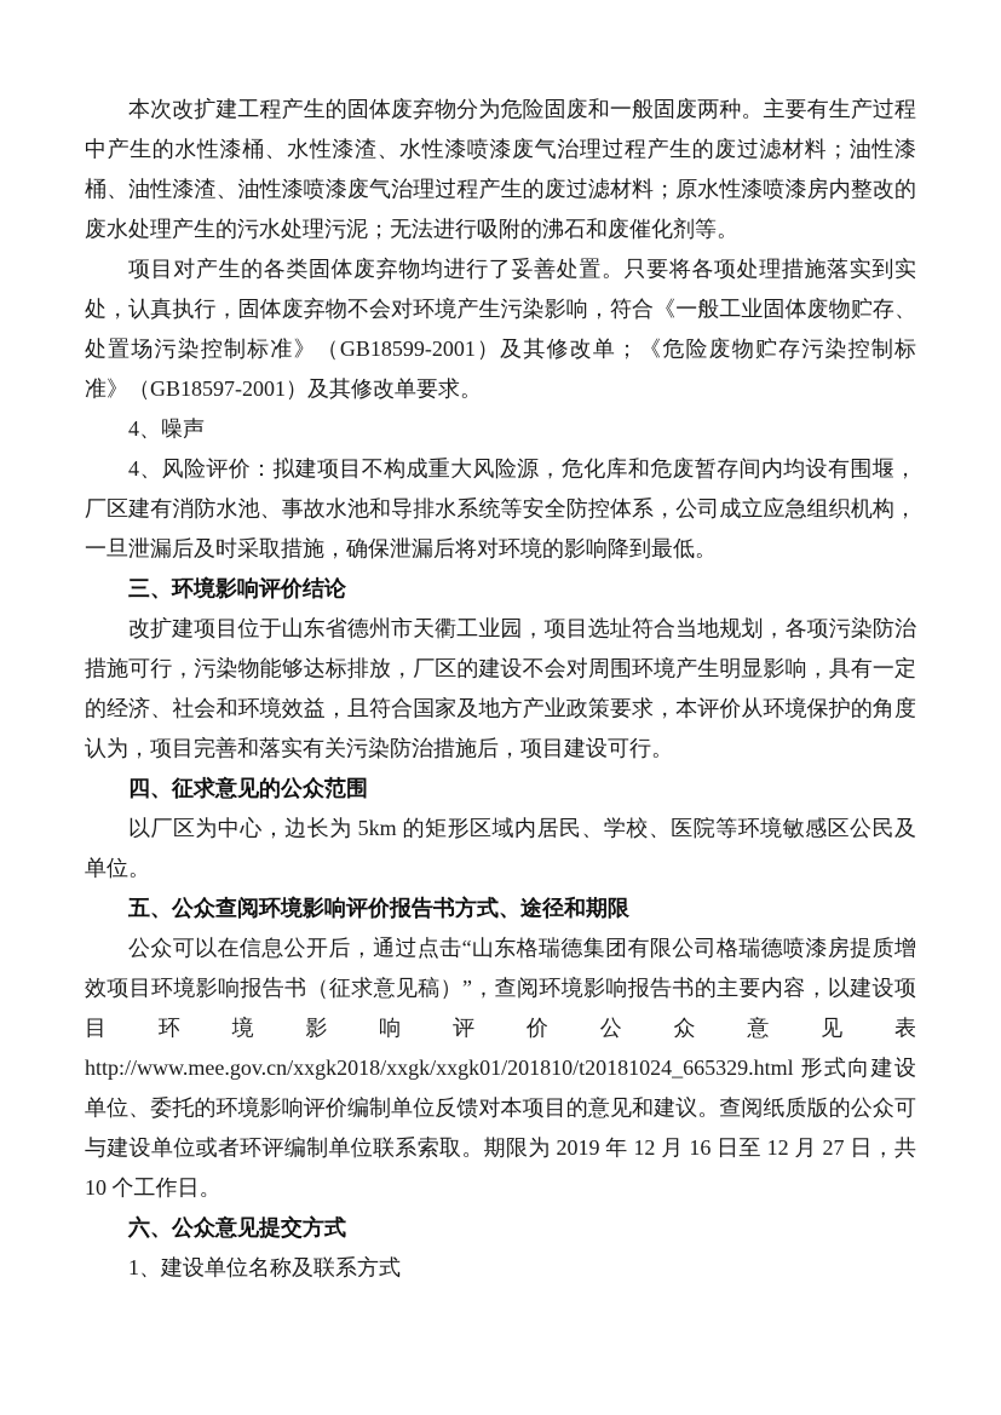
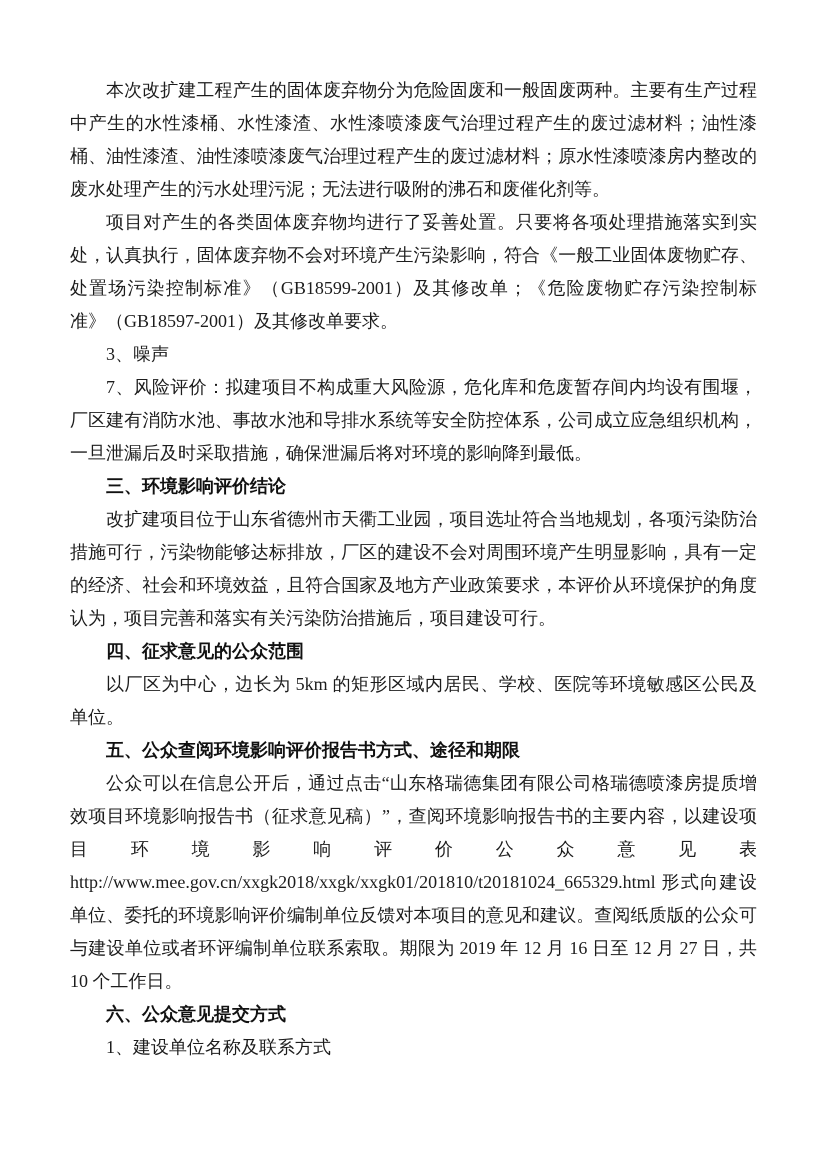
  本次改扩建工程产生的固体废弃物分为危险固废和一般固废两种。主要有生产过程中产生的水性漆桶、水性漆渣、水性漆喷漆废气治理过程产生的废过滤材料；油性漆桶、油性漆渣、油性漆喷漆废气治理过程产生的废过滤材料；原水性漆喷漆房内整改的废水处理产生的污水处理污泥；无法进行吸附的沸石和废催化剂等。
  项目对产生的各类固体废弃物均进行了妥善处置。只要将各项处理措施落实到实处，认真执行，固体废弃物不会对环境产生污染影响，符合《一般工业固体废物贮存、处置场污染控制标准》（GB18599-2001）及其修改单；《危险废物贮存污染控制标准》（GB18597-2001）及其修改单要求。
- 4、噪声
+ 3、噪声
- 4、风险评价：拟建项目不构成重大风险源，危化库和危废暂存间内均设有围堰，厂区建有消防水池、事故水池和导排水系统等安全防控体系，公司成立应急组织机构，一旦泄漏后及时采取措施，确保泄漏后将对环境的影响降到最低。
+ 7、风险评价：拟建项目不构成重大风险源，危化库和危废暂存间内均设有围堰，厂区建有消防水池、事故水池和导排水系统等安全防控体系，公司成立应急组织机构，一旦泄漏后及时采取措施，确保泄漏后将对环境的影响降到最低。
  三、环境影响评价结论
  改扩建项目位于山东省德州市天衢工业园，项目选址符合当地规划，各项污染防治措施可行，污染物能够达标排放，厂区的建设不会对周围环境产生明显影响，具有一定的经济、社会和环境效益，且符合国家及地方产业政策要求，本评价从环境保护的角度认为，项目完善和落实有关污染防治措施后，项目建设可行。
  四、征求意见的公众范围
  以厂区为中心，边长为 5km 的矩形区域内居民、学校、医院等环境敏感区公民及单位。
  五、公众查阅环境影响评价报告书方式、途径和期限
  公众可以在信息公开后，通过点击“山东格瑞德集团有限公司格瑞德喷漆房提质增效项目环境影响报告书（征求意见稿）”，查阅环境影响报告书的主要内容，以建设项目环境影响评价公众意见表 http://www.mee.gov.cn/xxgk2018/xxgk/xxgk01/201810/t20181024_665329.html 形式向建设单位、委托的环境影响评价编制单位反馈对本项目的意见和建议。查阅纸质版的公众可与建设单位或者环评编制单位联系索取。期限为 2019 年 12 月 16 日至 12 月 27 日，共 10 个工作日。
  六、公众意见提交方式
  1、建设单位名称及联系方式
